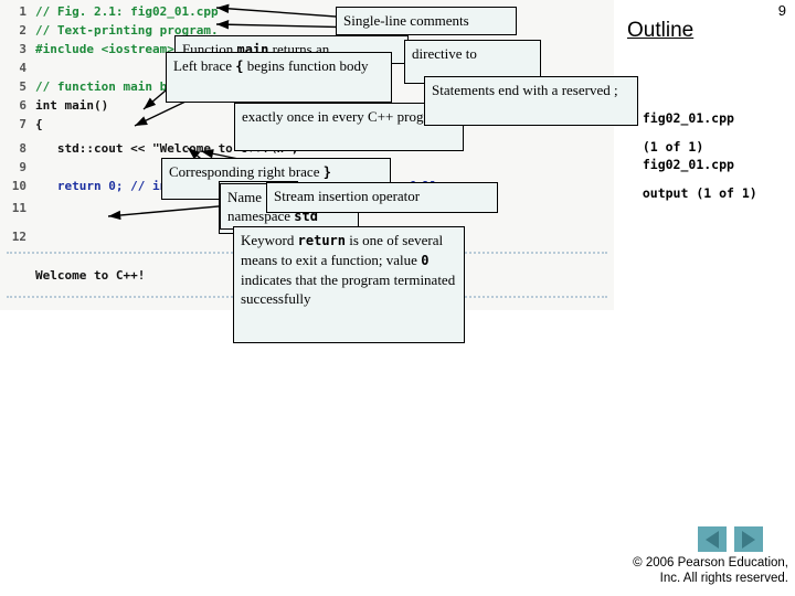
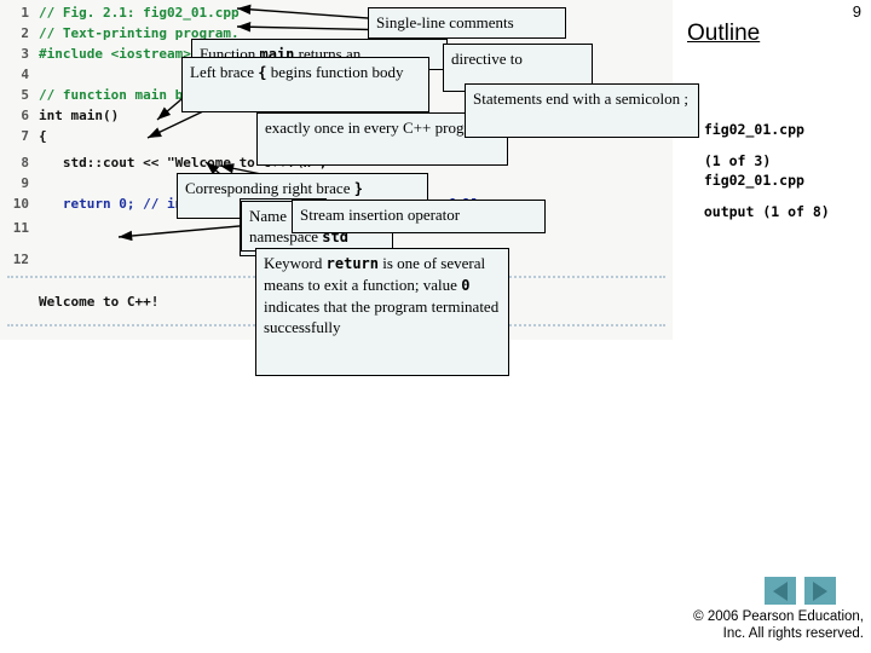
  1
  // Fig. 2.1: fig02_01.cpp
  2
  // Text-printing program.
  3
  #include <iostream>
  4
  5
  6
  int main()
  7
  {
  8
  std::cout << "Welcome to
  9
  10
  11
  12
  Welcome to C++!
  Single-line comments
  Function main returns an
  Left brace { begins function body
  directive to
  exactly once in every C++ prog
- Statements end with a reserved ;
+ Statements end with a semicolon ;
  Corresponding right brace }
  Name
  namespace std
  Stream insertion operator
  Keyword return is one of several means to exit a function; value 0 indicates that the program terminated successfully
  9
  Outline
  fig02_01.cpp
- (1 of 1)
+ (1 of 3)
  fig02_01.cpp
- output (1 of 1)
+ output (1 of 8)
  © 2006 Pearson Education,
  Inc. All rights reserved.
